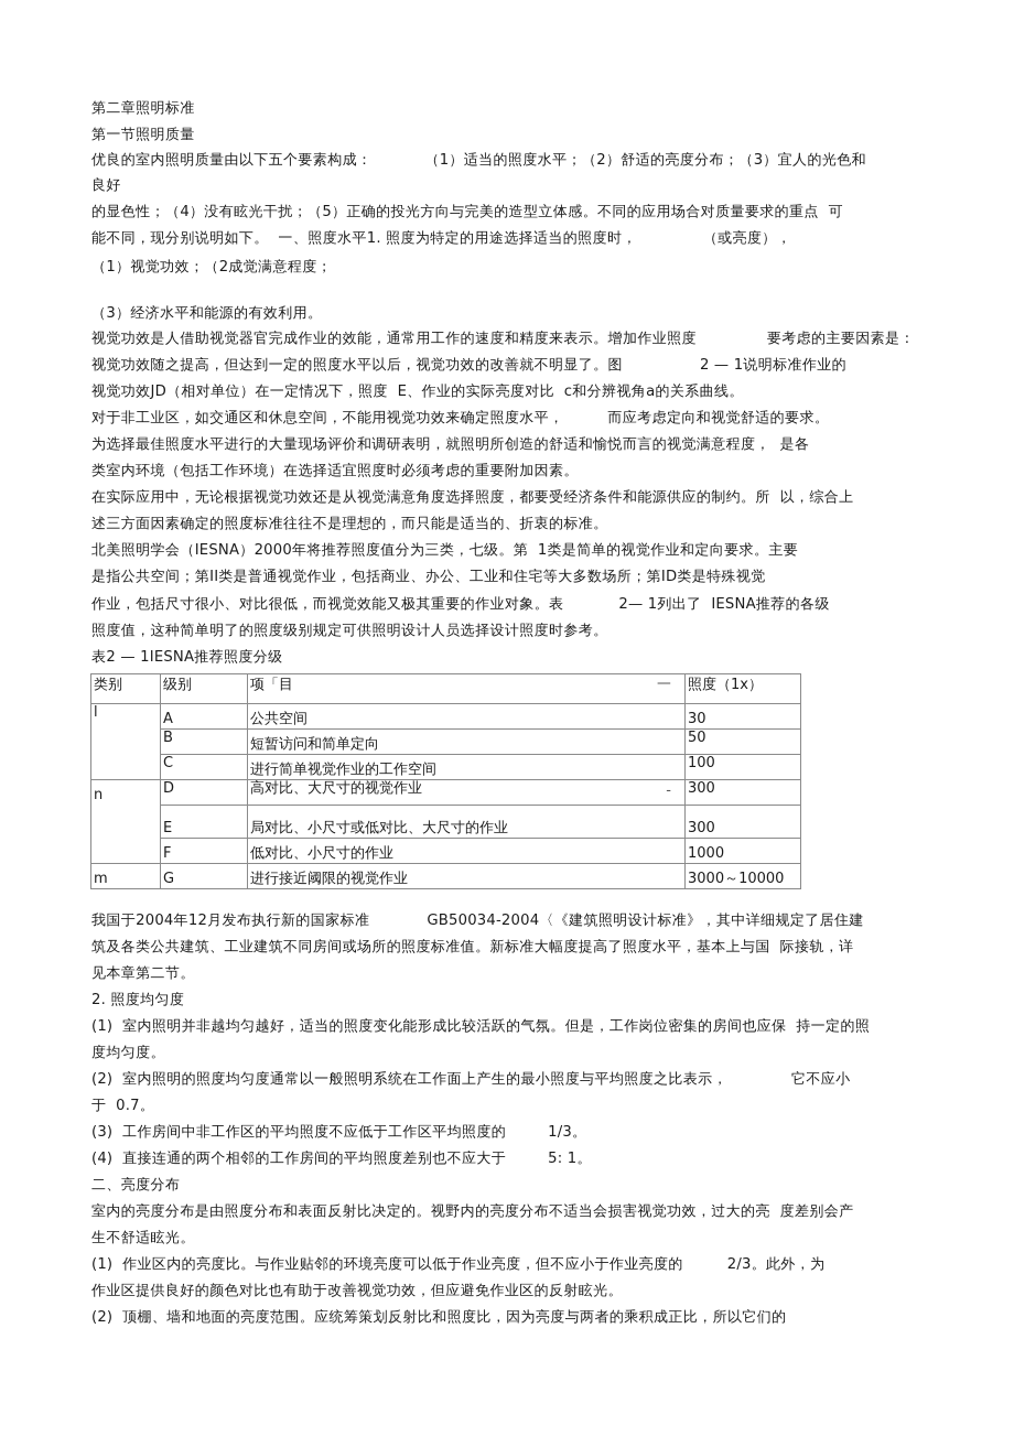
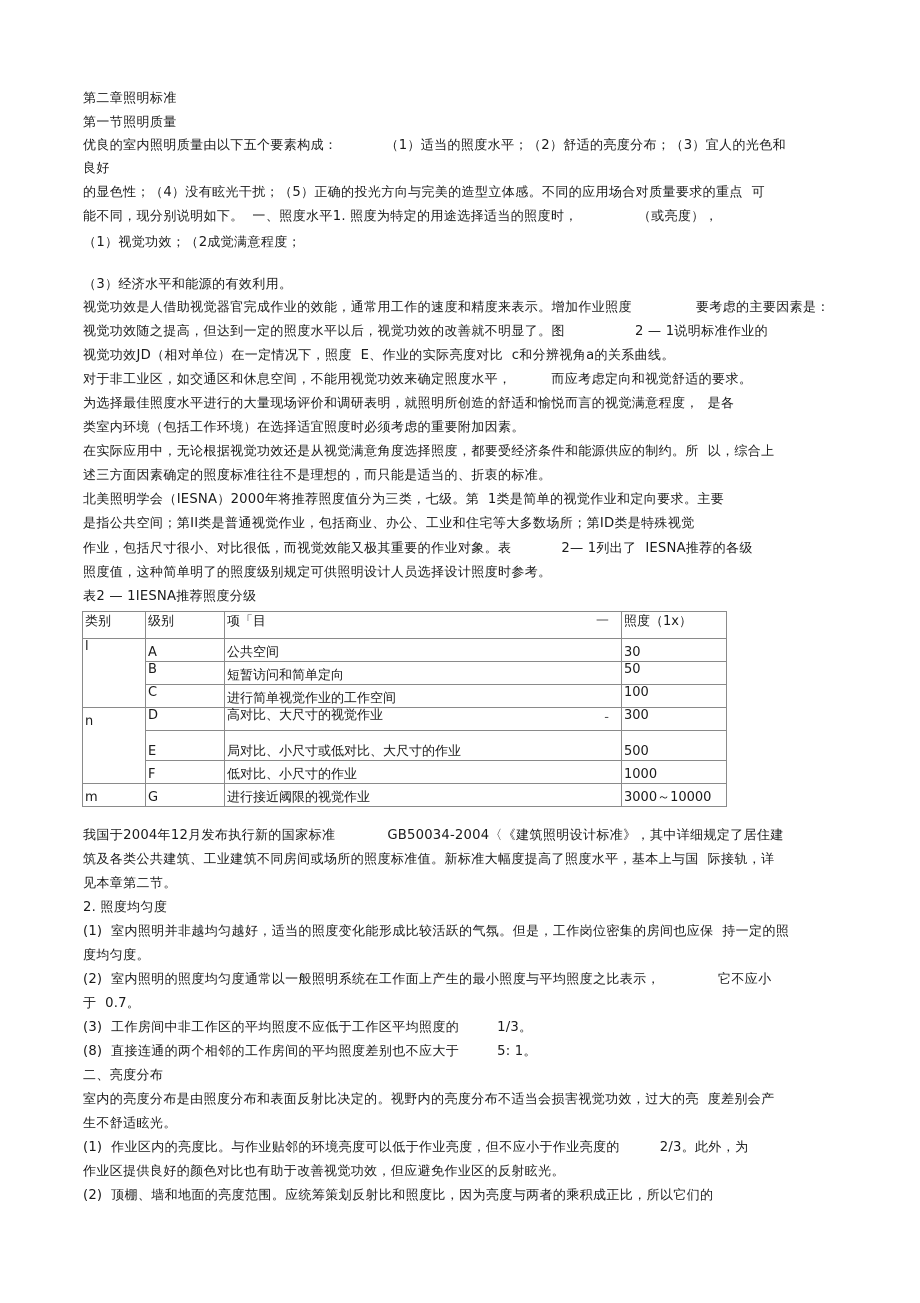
  第二章照明标准
  第一节照明质量
  优良的室内照明质量由以下五个要素构成： （1）适当的照度水平；（2）舒适的亮度分布；（3）宜人的光色和
  良好
  的显色性；（4）没有眩光干扰；（5）正确的投光方向与完美的造型立体感。不同的应用场合对质量要求的重点 可
  能不同，现分别说明如下。 一、照度水平1. 照度为特定的用途选择适当的照度时， （或亮度），
  （1）视觉功效；（2成觉满意程度；
  （3）经济水平和能源的有效利用。
  视觉功效是人借助视觉器官完成作业的效能，通常用工作的速度和精度来表示。增加作业照度 要考虑的主要因素是：
  视觉功效随之提高，但达到一定的照度水平以后，视觉功效的改善就不明显了。图 2 — 1说明标准作业的
  视觉功效JD（相对单位）在一定情况下，照度 E、作业的实际亮度对比 c和分辨视角a的关系曲线。
  对于非工业区，如交通区和休息空间，不能用视觉功效来确定照度水平， 而应考虑定向和视觉舒适的要求。
  为选择最佳照度水平进行的大量现场评价和调研表明，就照明所创造的舒适和愉悦而言的视觉满意程度， 是各
  类室内环境（包括工作环境）在选择适宜照度时必须考虑的重要附加因素。
  在实际应用中，无论根据视觉功效还是从视觉满意角度选择照度，都要受经济条件和能源供应的制约。所 以，综合上
  述三方面因素确定的照度标准往往不是理想的，而只能是适当的、折衷的标准。
  北美照明学会（IESNA）2000年将推荐照度值分为三类，七级。第 1类是简单的视觉作业和定向要求。主要
  是指公共空间；第II类是普通视觉作业，包括商业、办公、工业和住宅等大多数场所；第ID类是特殊视觉
  作业，包括尺寸很小、对比很低，而视觉效能又极其重要的作业对象。表 2— 1列出了 IESNA推荐的各级
  照度值，这种简单明了的照度级别规定可供照明设计人员选择设计照度时参考。
  表2 — 1IESNA推荐照度分级
  类别	级别	项「目 一	照度（1x）
  l	A	公共空间	30
  B	短暂访问和简单定向	50
  C	进行简单视觉作业的工作空间	100
  n	D	高对比、大尺寸的视觉作业 -	300
- E	局对比、小尺寸或低对比、大尺寸的作业	300
+ E	局对比、小尺寸或低对比、大尺寸的作业	500
  F	低对比、小尺寸的作业	1000
  m	G	进行接近阈限的视觉作业	3000～10000
  我国于2004年12月发布执行新的国家标准 GB50034-2004〈《建筑照明设计标准》，其中详细规定了居住建
  筑及各类公共建筑、工业建筑不同房间或场所的照度标准值。新标准大幅度提高了照度水平，基本上与国 际接轨，详
  见本章第二节。
  2. 照度均匀度
  (1) 室内照明并非越均匀越好，适当的照度变化能形成比较活跃的气氛。但是，工作岗位密集的房间也应保 持一定的照
  度均匀度。
  (2) 室内照明的照度均匀度通常以一般照明系统在工作面上产生的最小照度与平均照度之比表示， 它不应小
  于 0.7。
  (3) 工作房间中非工作区的平均照度不应低于工作区平均照度的 1/3。
- (4) 直接连通的两个相邻的工作房间的平均照度差别也不应大于 5: 1。
+ (8) 直接连通的两个相邻的工作房间的平均照度差别也不应大于 5: 1。
  二、亮度分布
  室内的亮度分布是由照度分布和表面反射比决定的。视野内的亮度分布不适当会损害视觉功效，过大的亮 度差别会产
  生不舒适眩光。
  (1) 作业区内的亮度比。与作业贴邻的环境亮度可以低于作业亮度，但不应小于作业亮度的 2/3。此外，为
  作业区提供良好的颜色对比也有助于改善视觉功效，但应避免作业区的反射眩光。
  (2) 顶棚、墙和地面的亮度范围。应统筹策划反射比和照度比，因为亮度与两者的乘积成正比，所以它们的
